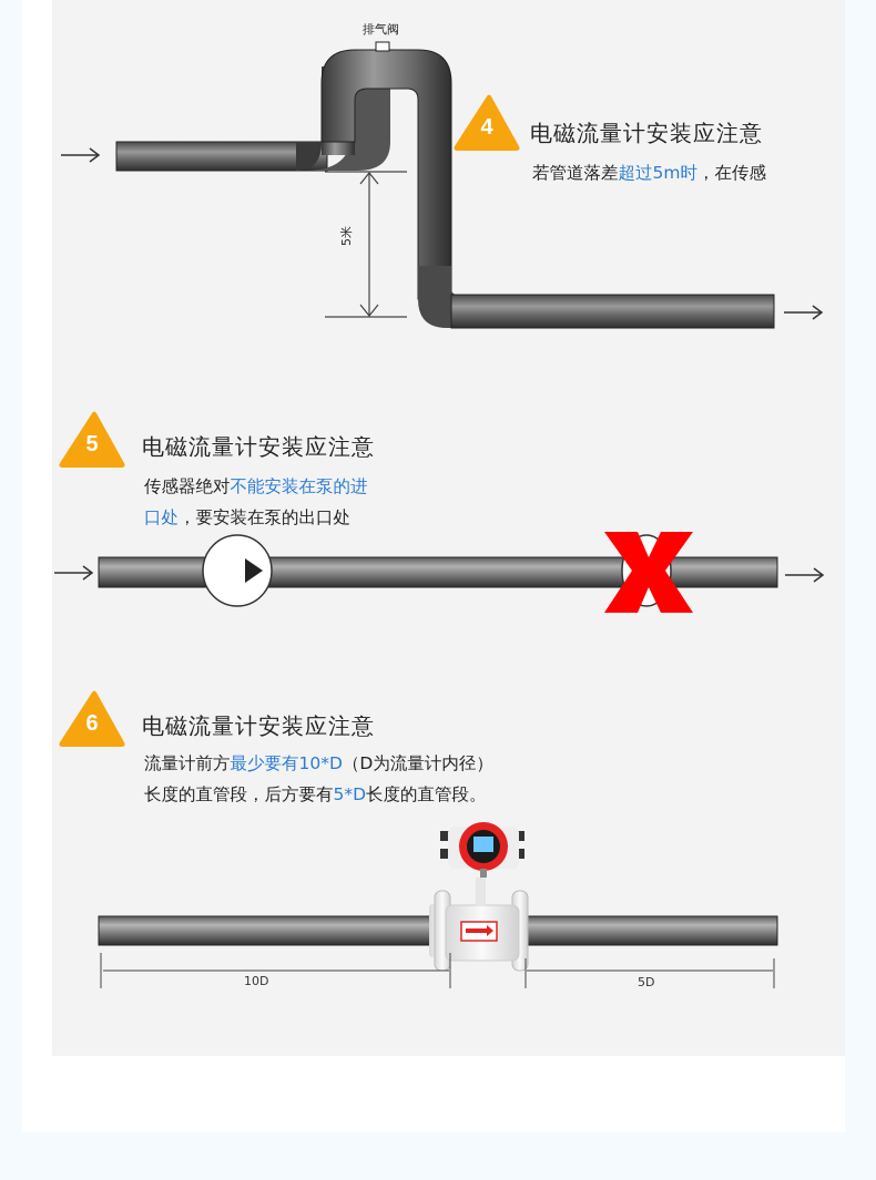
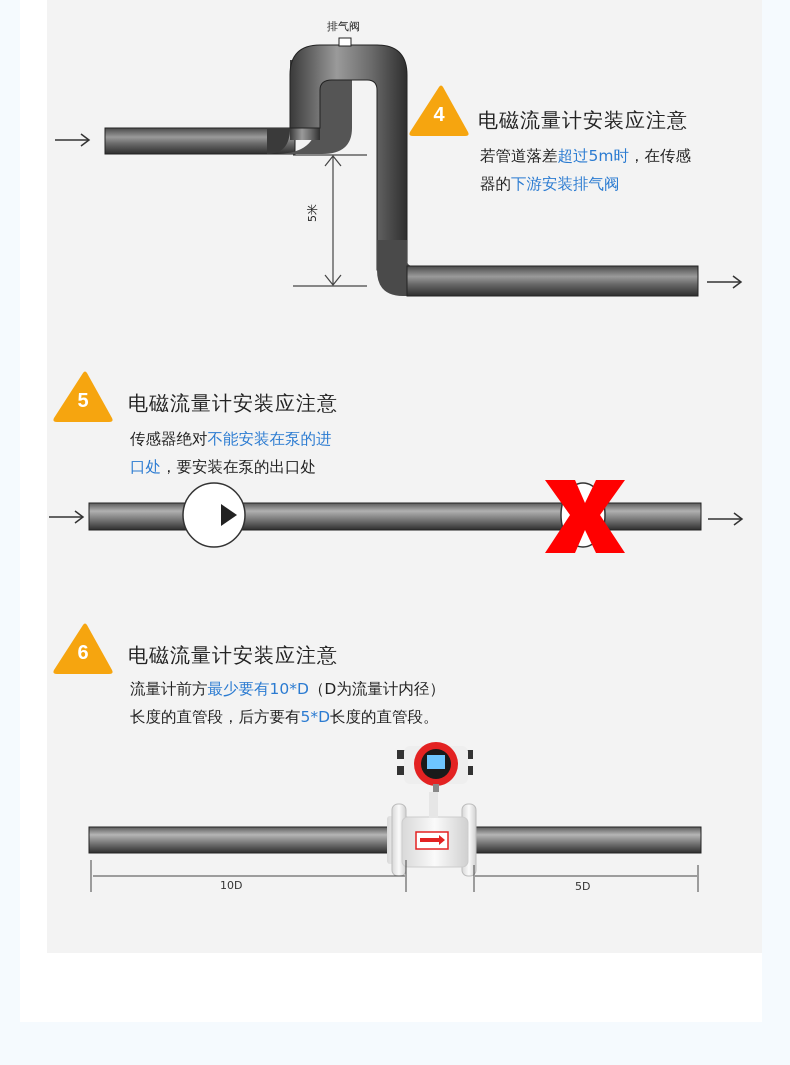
  排气阀
  4
  电磁流量计安装应注意
  若管道落差超过5m时，在传感
+ 器的下游安装排气阀
  5
  电磁流量计安装应注意
  传感器绝对不能安装在泵的进
  口处，要安装在泵的出口处
  6
  电磁流量计安装应注意
  流量计前方最少要有10*D（D为流量计内径）
  长度的直管段，后方要有5*D长度的直管段。
  10D
  5D
